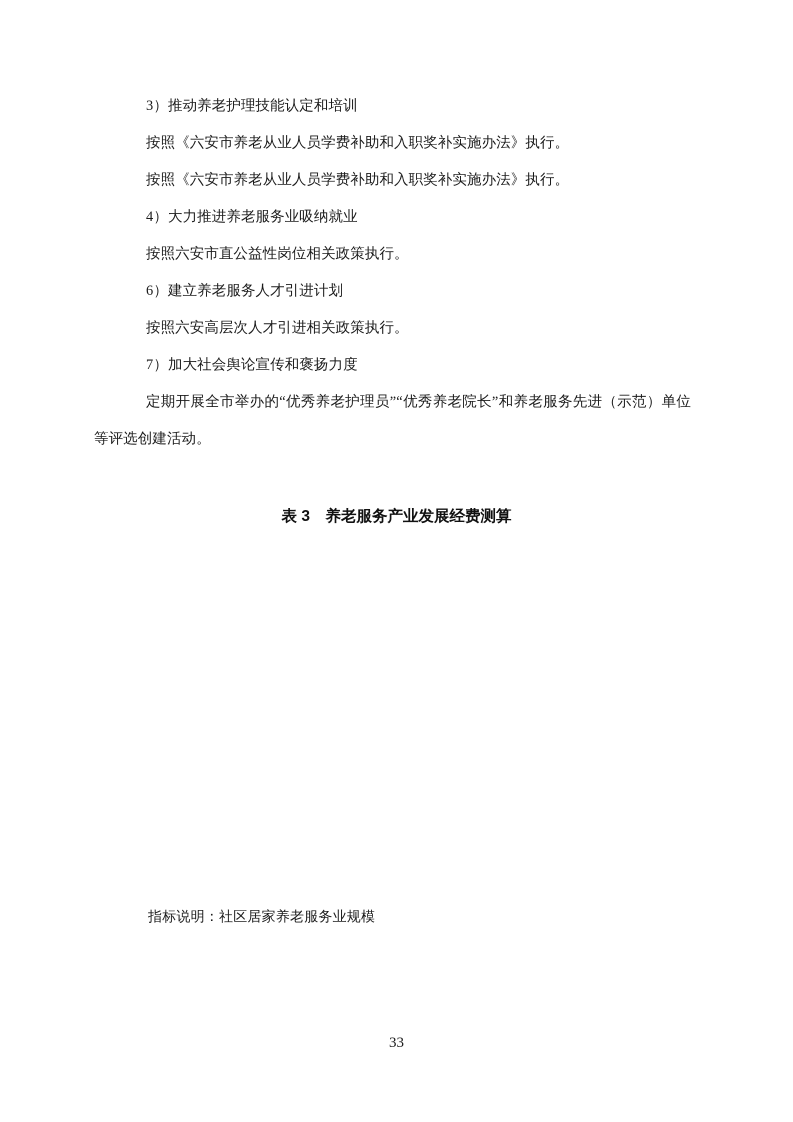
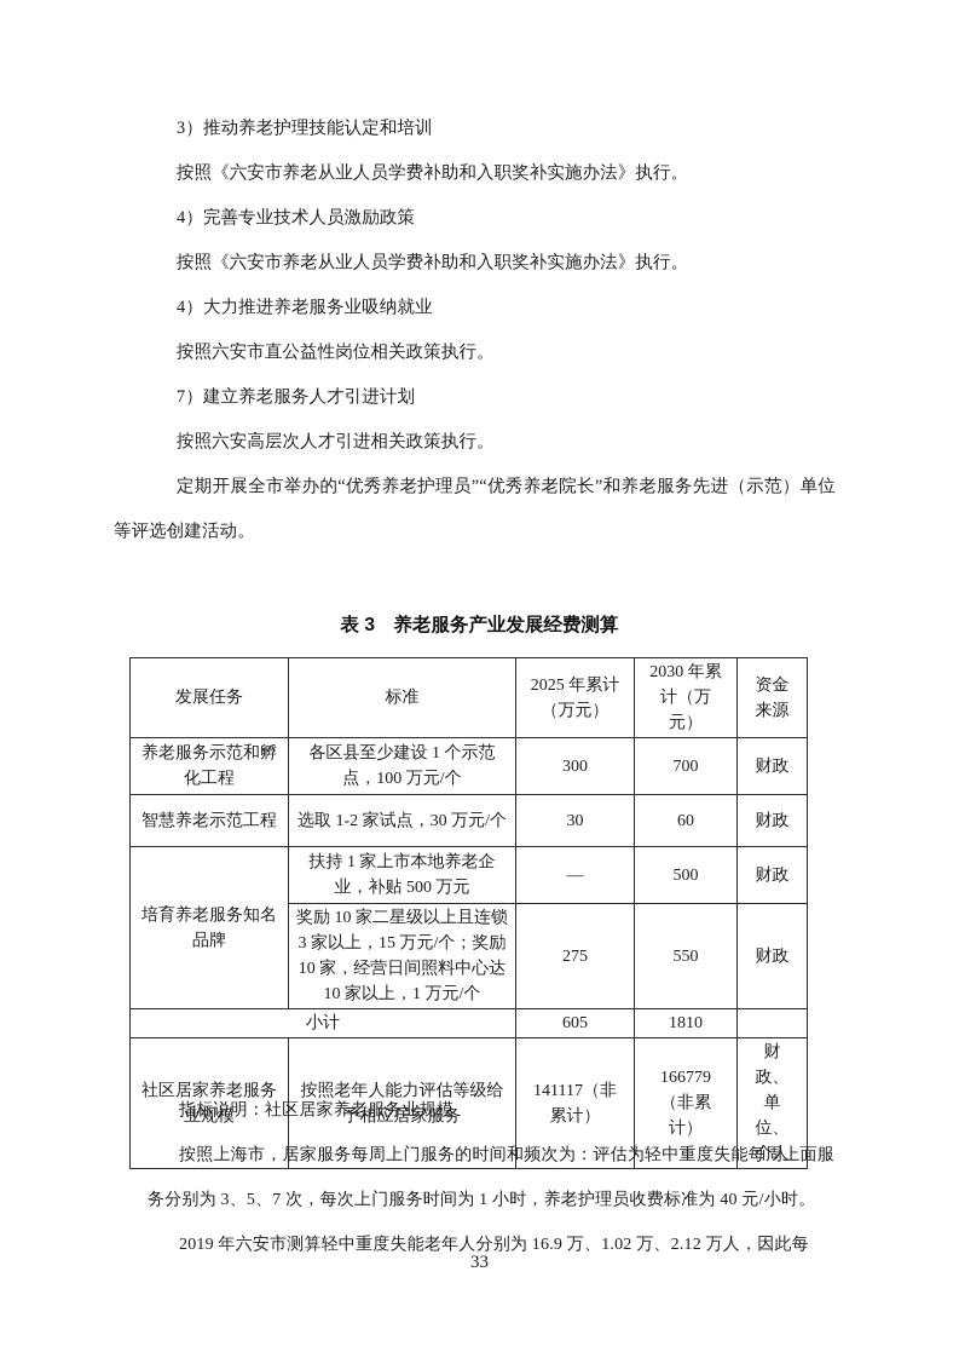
  3）推动养老护理技能认定和培训
  按照《六安市养老从业人员学费补助和入职奖补实施办法》执行。
+ 4）完善专业技术人员激励政策
  按照《六安市养老从业人员学费补助和入职奖补实施办法》执行。
  4）大力推进养老服务业吸纳就业
  按照六安市直公益性岗位相关政策执行。
- 6）建立养老服务人才引进计划
+ 7）建立养老服务人才引进计划
  按照六安高层次人才引进相关政策执行。
- 7）加大社会舆论宣传和褒扬力度
  定期开展全市举办的“优秀养老护理员”“优秀养老院长”和养老服务先进（示范）单位等评选创建活动。
  表 3 养老服务产业发展经费测算
+ 发展任务	标准	2025 年累计（万元）	2030 年累计（万元）	资金来源
+ 养老服务示范和孵化工程	各区县至少建设 1 个示范点，100 万元/个	300	700	财政
+ 智慧养老示范工程	选取 1-2 家试点，30 万元/个	30	60	财政
+ 培育养老服务知名品牌	扶持 1 家上市本地养老企业，补贴 500 万元	—	500	财政
+ 奖励 10 家二星级以上且连锁 3 家以上，15 万元/个；奖励 10 家，经营日间照料中心达 10 家以上，1 万元/个	275	550	财政
+ 小计	605	1810
+ 社区居家养老服务业规模	按照老年人能力评估等级给予相应居家服务	141117（非累计）	166779（非累计）	财政、单位、个人
  指标说明：社区居家养老服务业规模
+ 按照上海市，居家服务每周上门服务的时间和频次为：评估为轻中重度失能每周上面服务分别为 3、5、7 次，每次上门服务时间为 1 小时，养老护理员收费标准为 40 元/小时。
+ 2019 年六安市测算轻中重度失能老年人分别为 16.9 万、1.02 万、2.12 万人，因此每
  33
